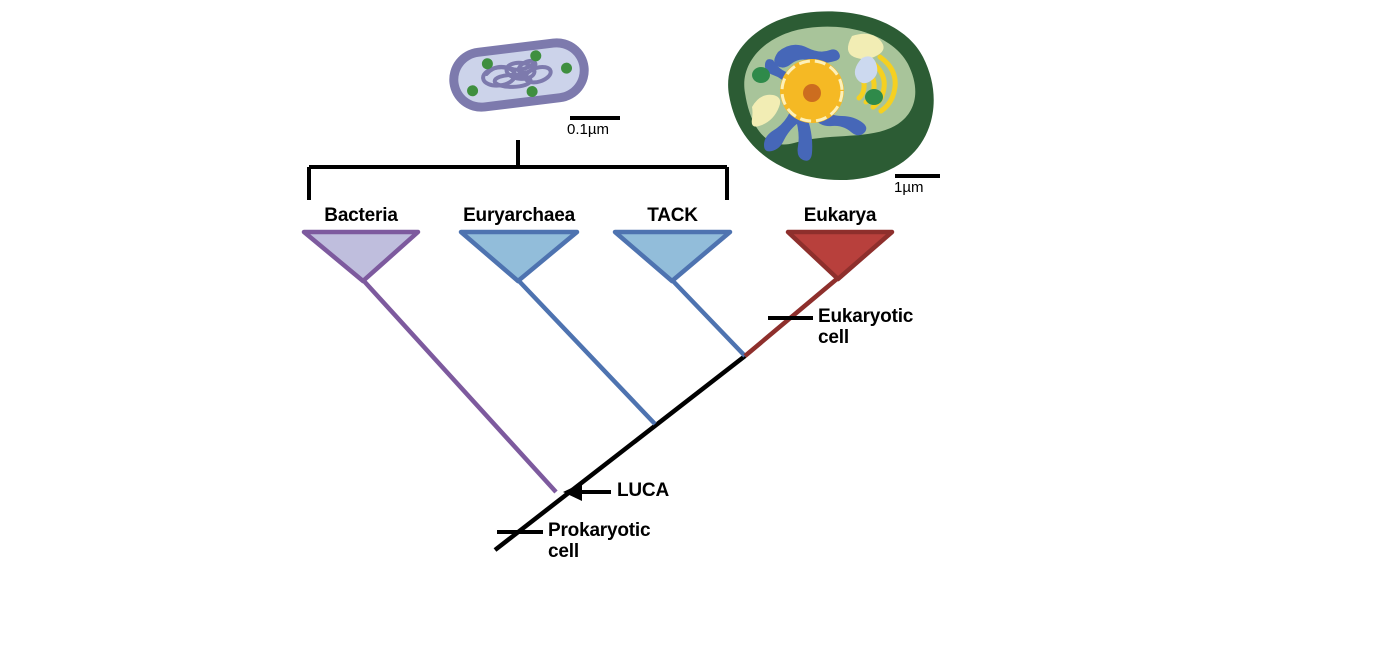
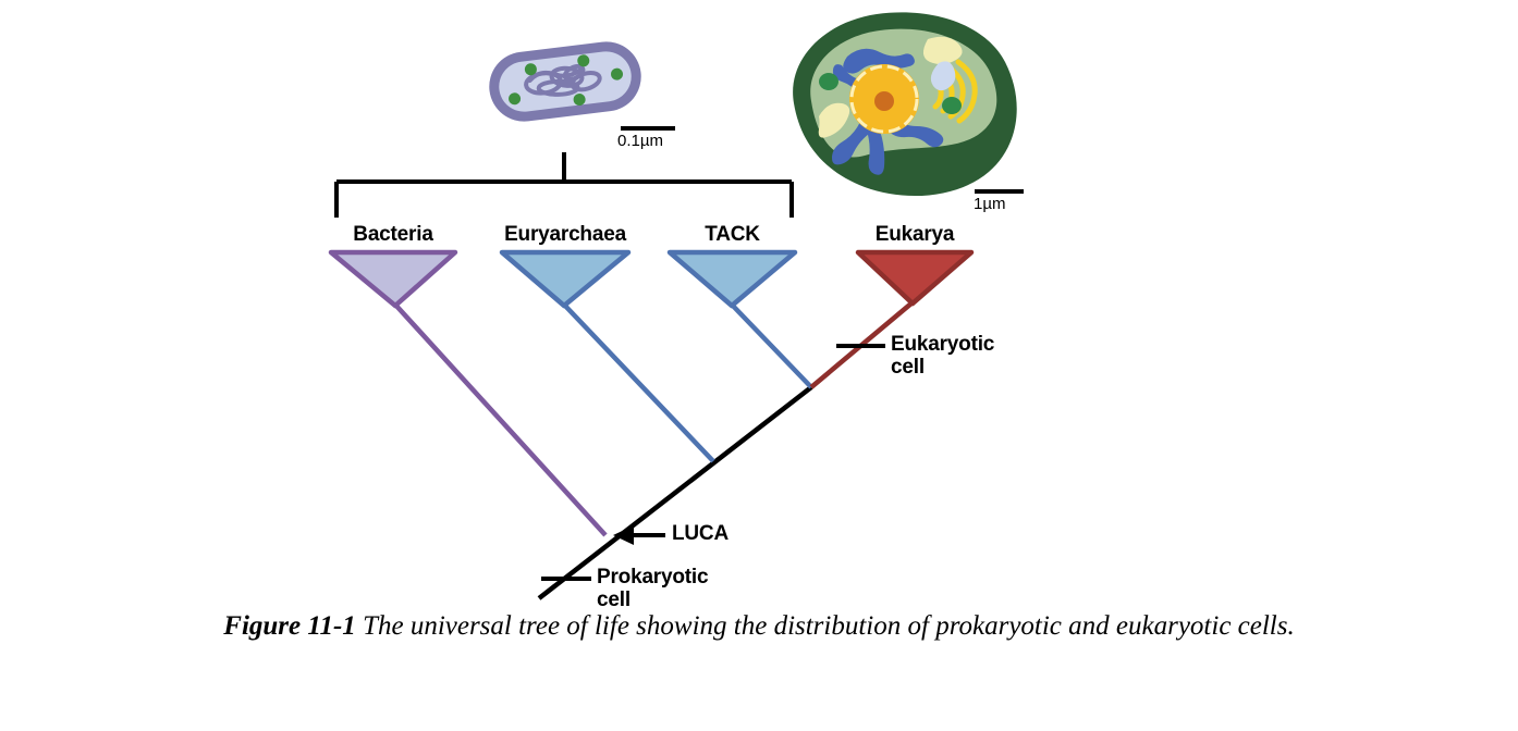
  Bacteria
  Euryarchaea
  TACK
  Eukarya
  Eukaryotic
  cell
  Prokaryotic
  cell
  LUCA
  0.1µm
  1µm
+ Figure 11-1 The universal tree of life showing the distribution of prokaryotic and eukaryotic cells.
